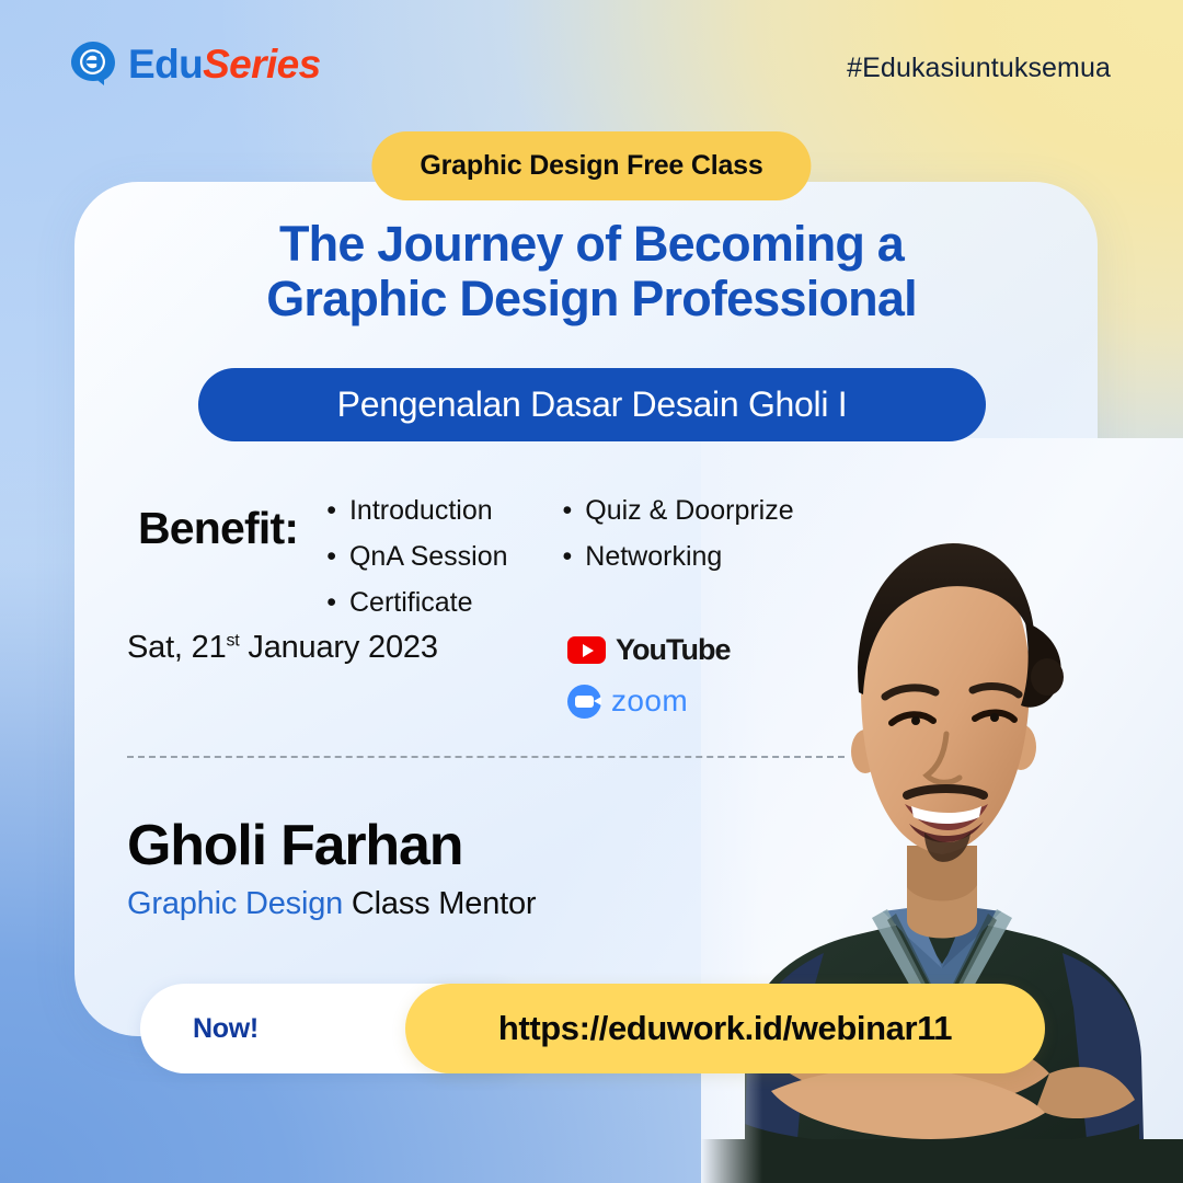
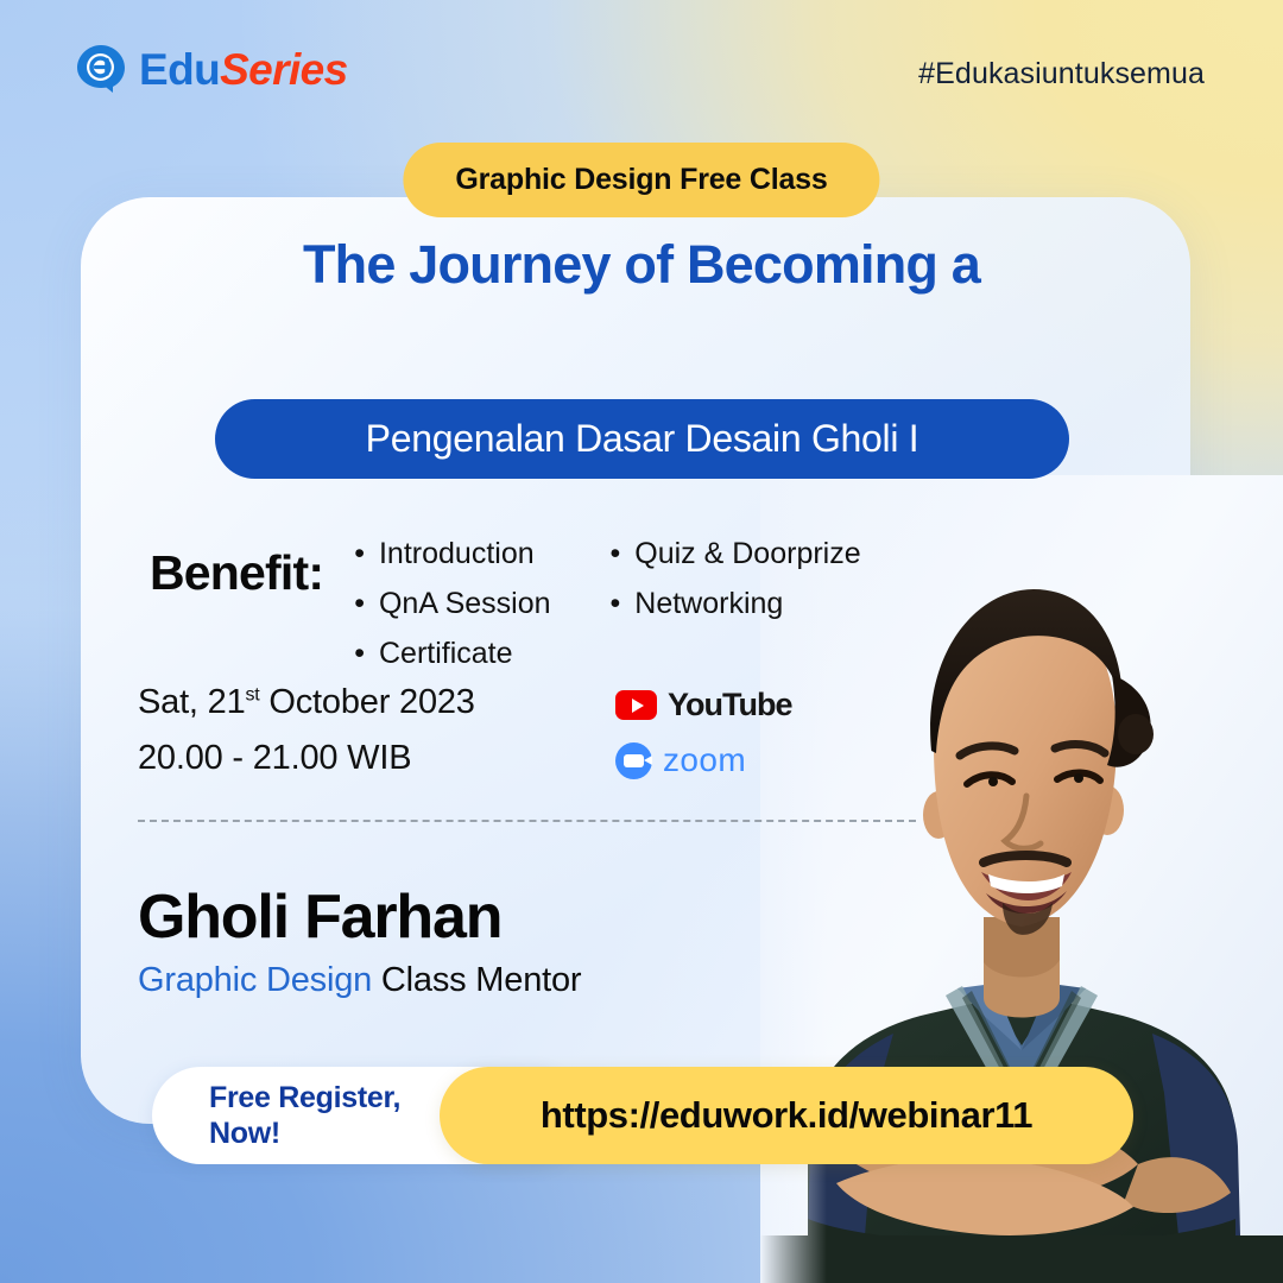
  EduSeries
  #Edukasiuntuksemua
  Graphic Design Free Class
  The Journey of Becoming a
- Graphic Design Professional
  Pengenalan Dasar Desain Gholi I
  Benefit:
  •
  Introduction
  •
  QnA Session
  •
  Certificate
  •
  Quiz & Doorprize
  •
  Networking
- Sat, 21st January 2023
+ Sat, 21st October 2023
+ 20.00 - 21.00 WIB
  YouTube
  zoom
  Gholi Farhan
  Graphic Design Class Mentor
+ Free Register,
  Now!
  https://eduwork.id/webinar11
